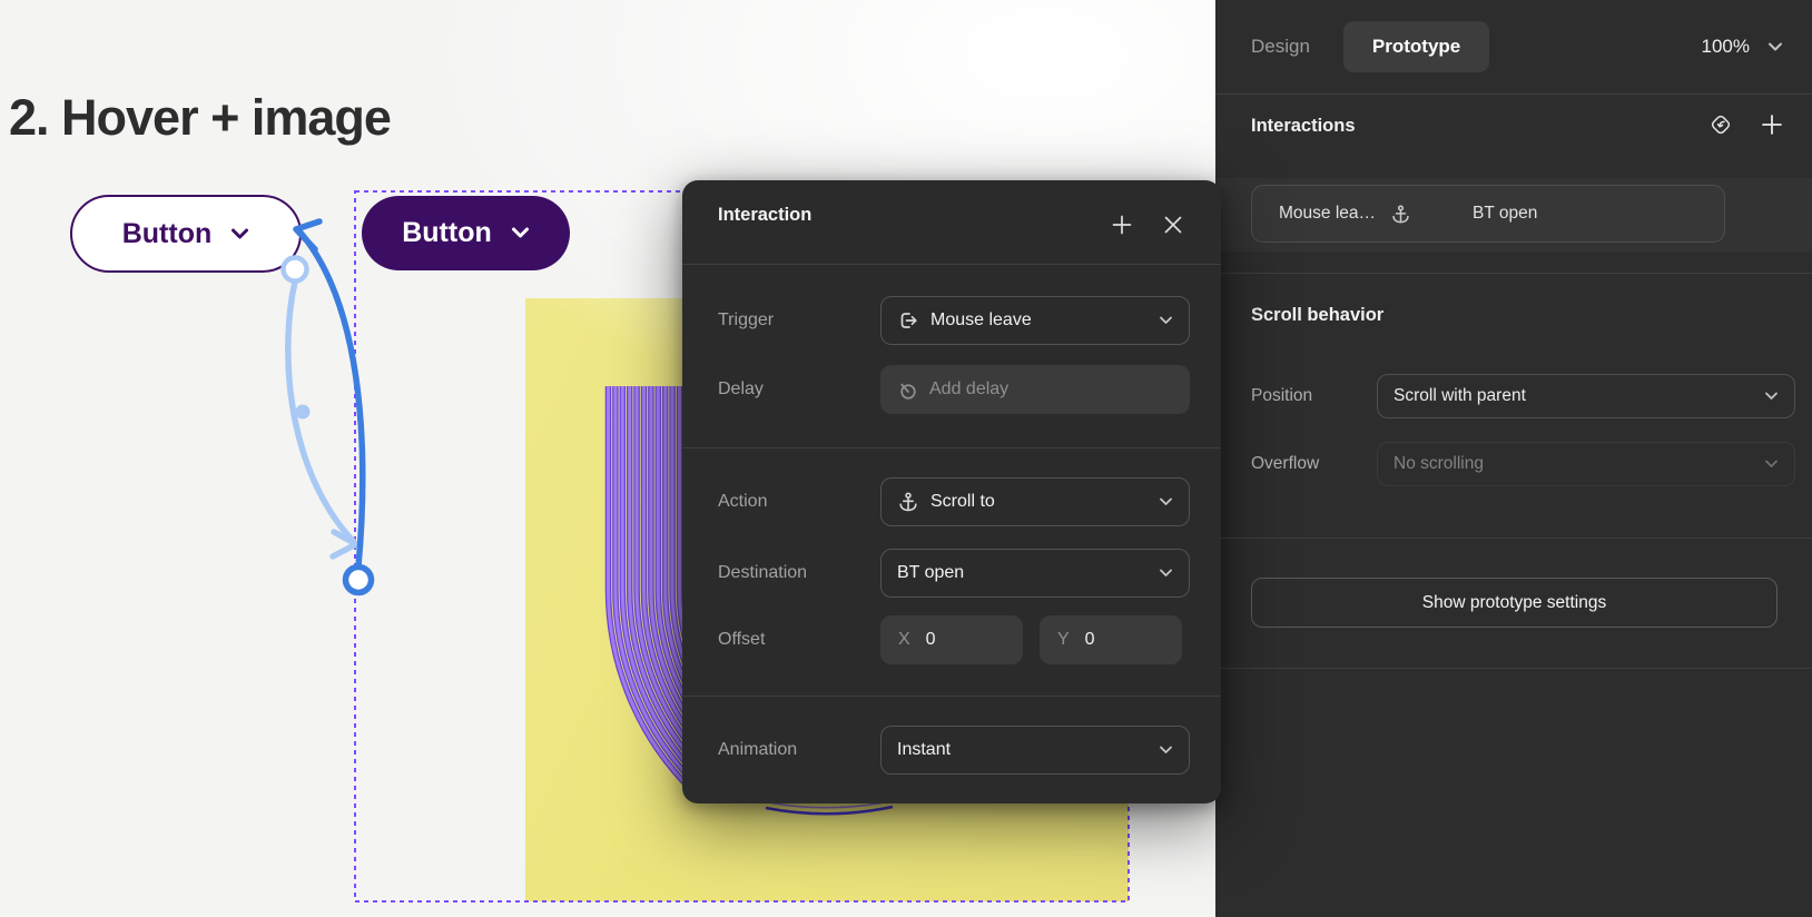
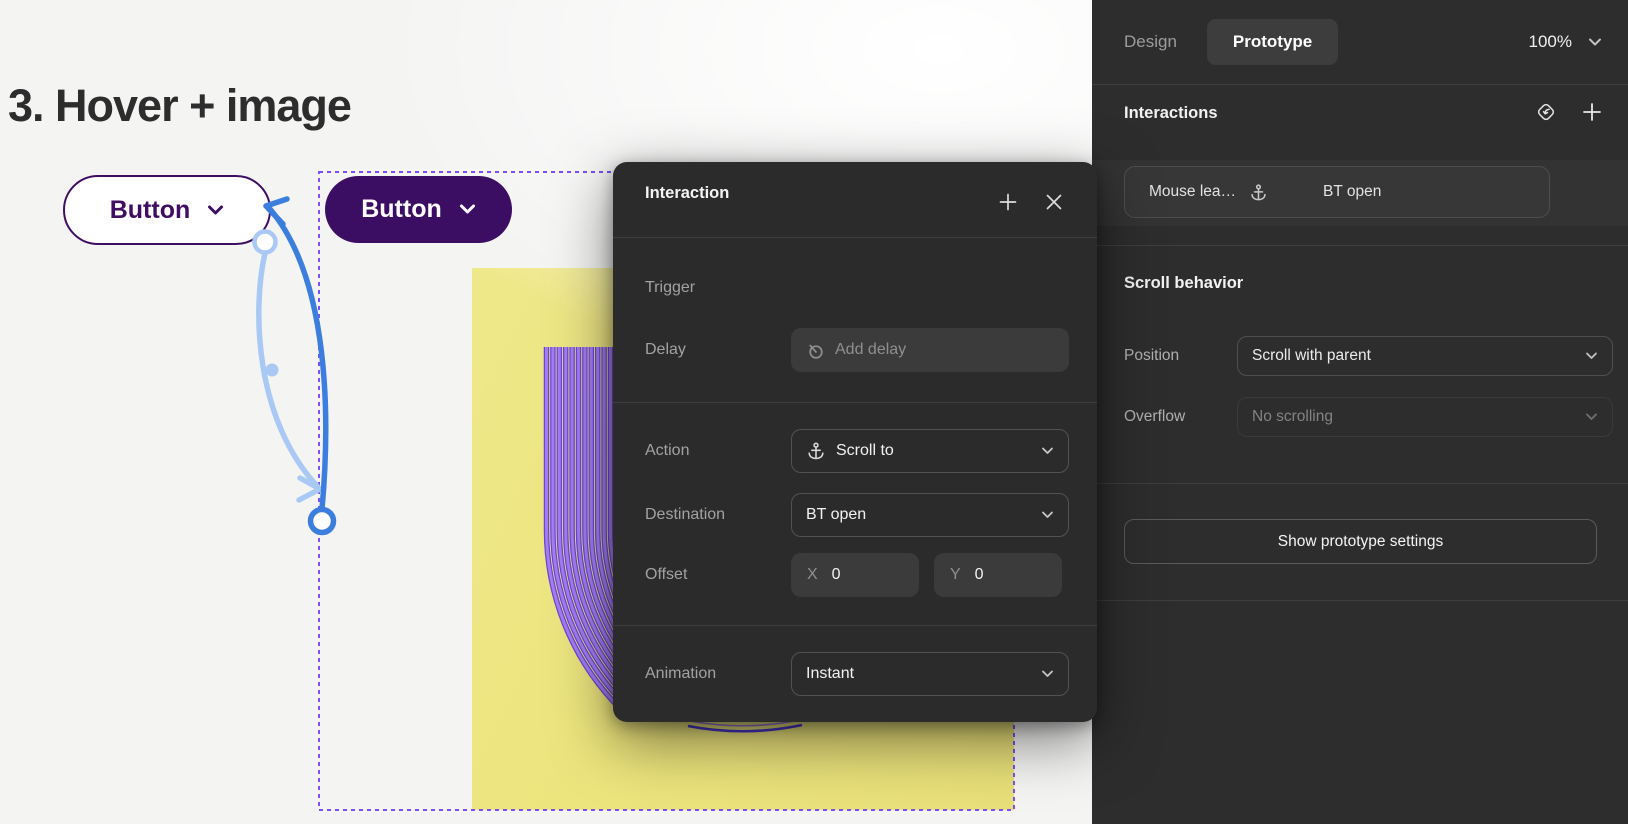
- 2. Hover + image
+ 3. Hover + image
  Button
  Button
  Design
  Prototype
  100%
  Interactions
  Mouse lea…
  BT open
  Scroll behavior
  Position
  Scroll with parent
  Overflow
  No scrolling
  Show prototype settings
  Interaction
  Trigger
- Mouse leave
  Delay
  Add delay
  Action
  Scroll to
  Destination
  BT open
  Offset
  X
  0
  Y
  0
  Animation
  Instant
